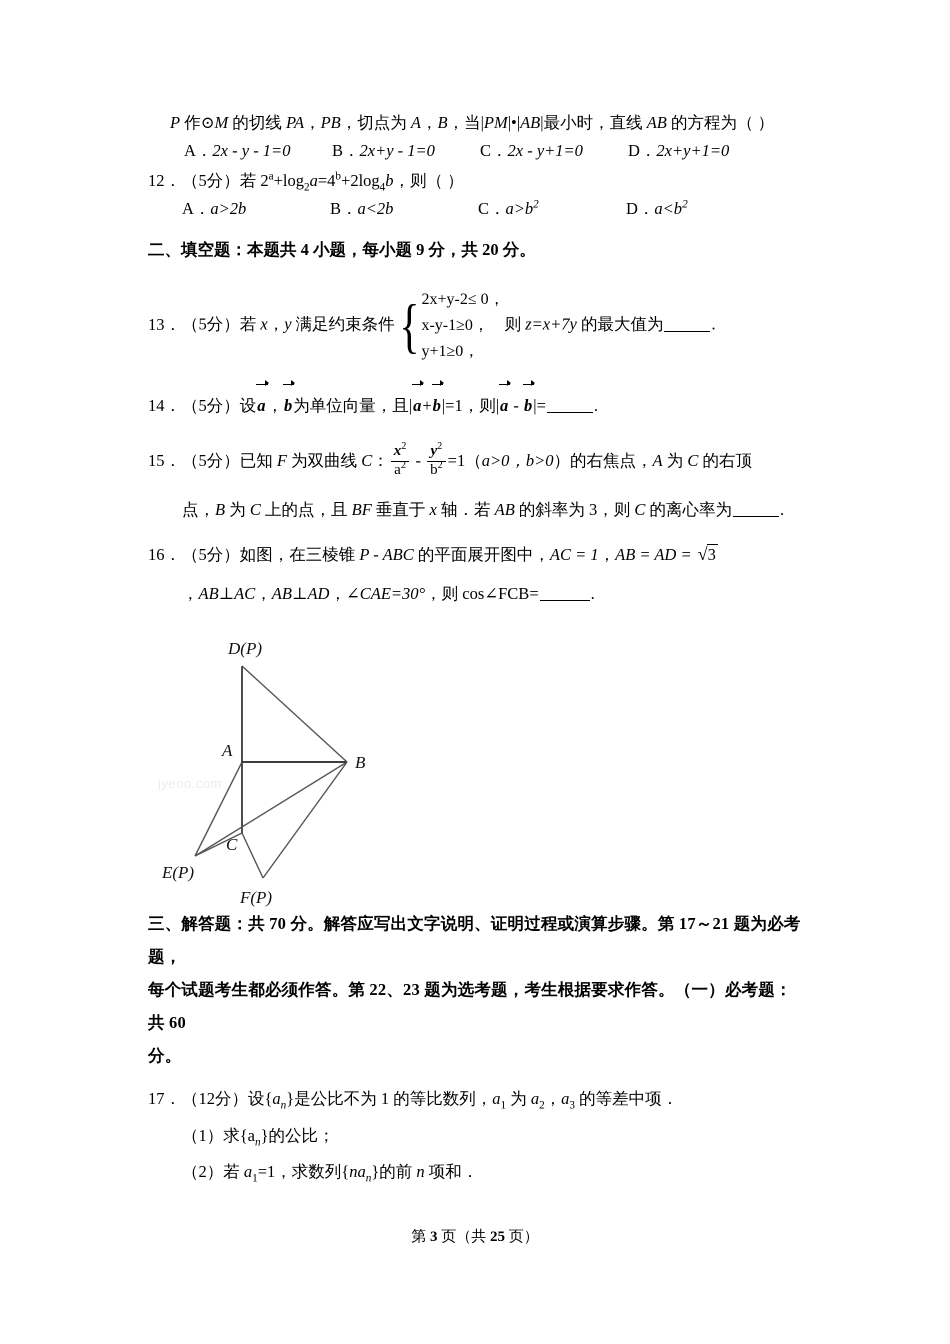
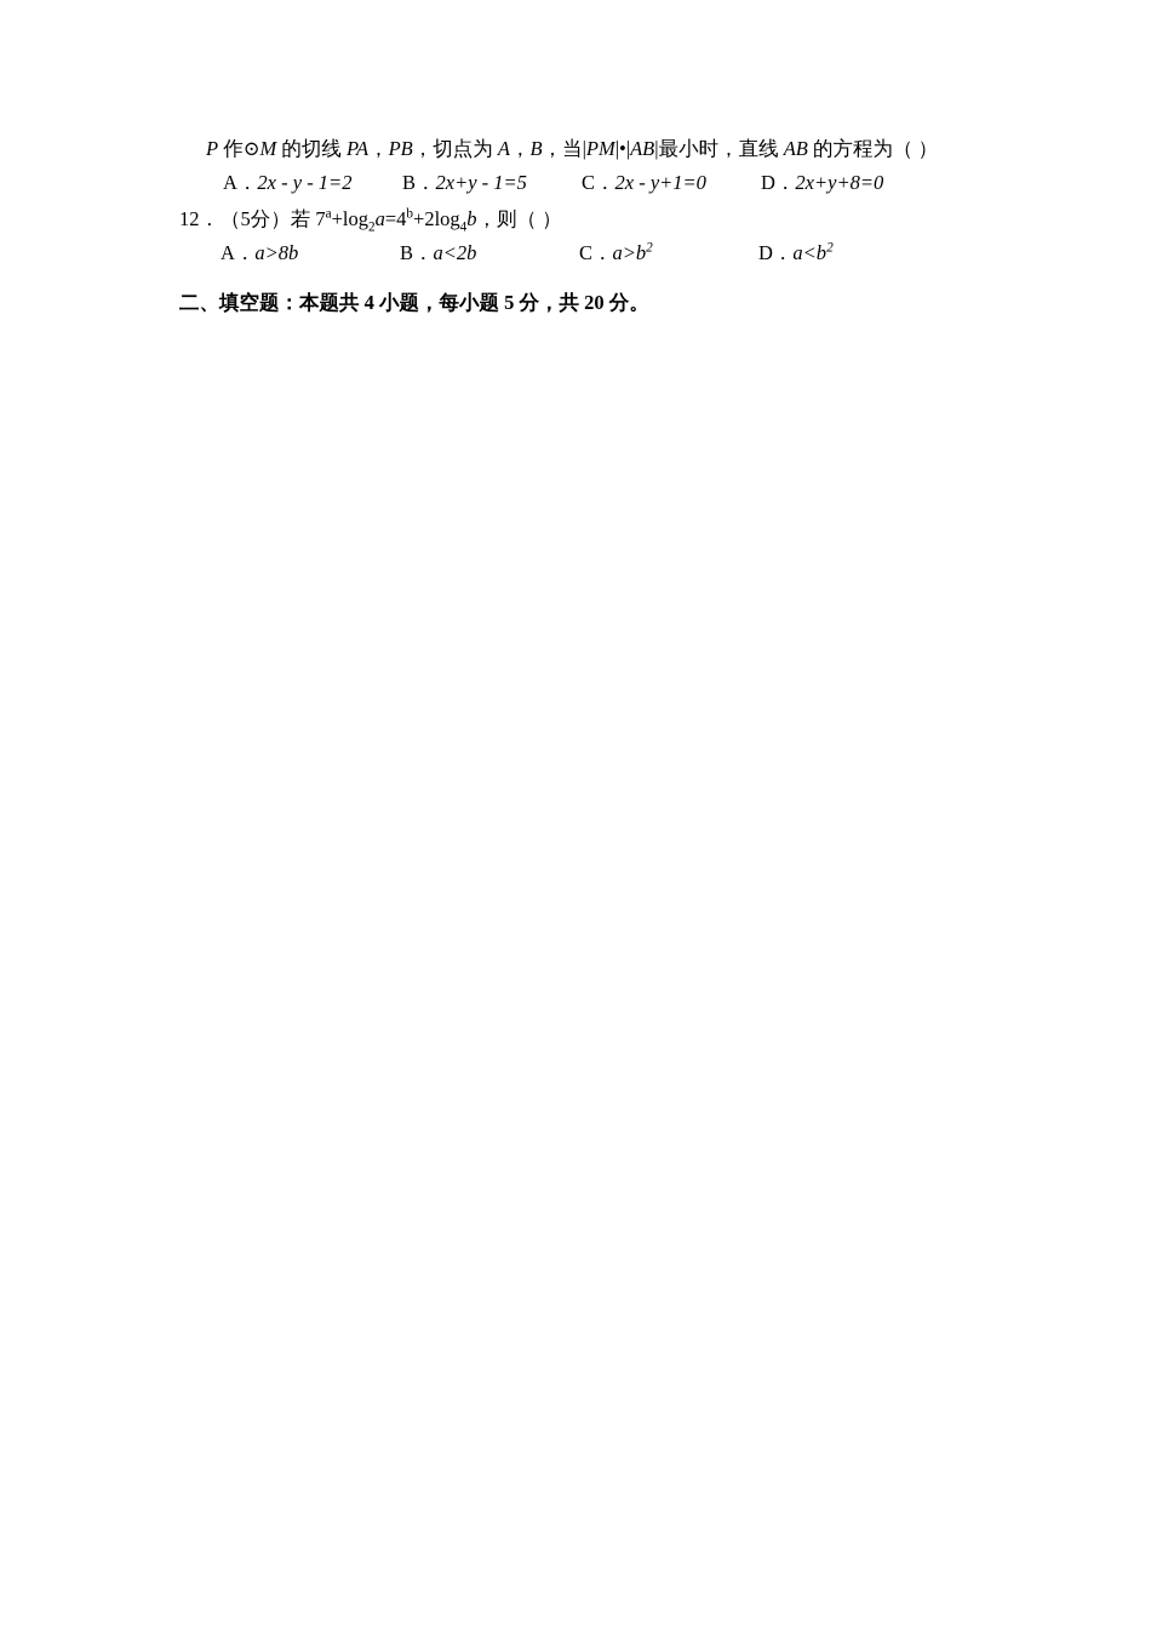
  P 作⊙M 的切线 PA，PB，切点为 A，B，当|PM|•|AB|最小时，直线 AB 的方程为（ ）
- A．2x - y - 1=0
+ A．2x - y - 1=2
- B．2x+y - 1=0
+ B．2x+y - 1=5
  C．2x - y+1=0
- D．2x+y+1=0
+ D．2x+y+8=0
- 12．（5分）若 2a+log2a=4b+2log4b，则（ ）
+ 12．（5分）若 7a+log2a=4b+2log4b，则（ ）
- A．a>2b
+ A．a>8b
  B．a<2b
  C．a>b2
  D．a<b2
- 二、填空题：本题共 4 小题，每小题 9 分，共 20 分。
+ 二、填空题：本题共 4 小题，每小题 5 分，共 20 分。
- 13．（5分）若 x，y 满足约束条件
- {
- 2x+y-2≤ 0，
- x-y-1≥0，
- y+1≥0，
- 则 z=x+7y 的最大值为 .
- 14．（5分）设a，b为单位向量，且|a+b|=1，则|a - b|= .
- 15．（5分）已知 F 为双曲线 C：
- x2
- a2
- -
- y2
- b2
- =1（a>0，b>0）的右焦点，A 为 C 的右顶
- 点，B 为 C 上的点，且 BF 垂直于 x 轴．若 AB 的斜率为 3，则 C 的离心率为 .
- 16．（5分）如图，在三棱锥 P - ABC 的平面展开图中，AC = 1，AB = AD = √3
- ，AB⊥AC，AB⊥AD，∠CAE=30°，则 cos∠FCB= .
- 三、解答题：共 70 分。解答应写出文字说明、证明过程或演算步骤。第 17～21 题为必考题，
- 每个试题考生都必须作答。第 22、23 题为选考题，考生根据要求作答。（一）必考题：共 60
- 分。
- 17．（12分）设{an}是公比不为 1 的等比数列，a1 为 a2，a3 的等差中项．
- （1）求{an}的公比；
- （2）若 a1=1，求数列{nan}的前 n 项和．
- D(P)
- A
- B
- C
- E(P)
- F(P)
- 第 3 页（共 25 页）
